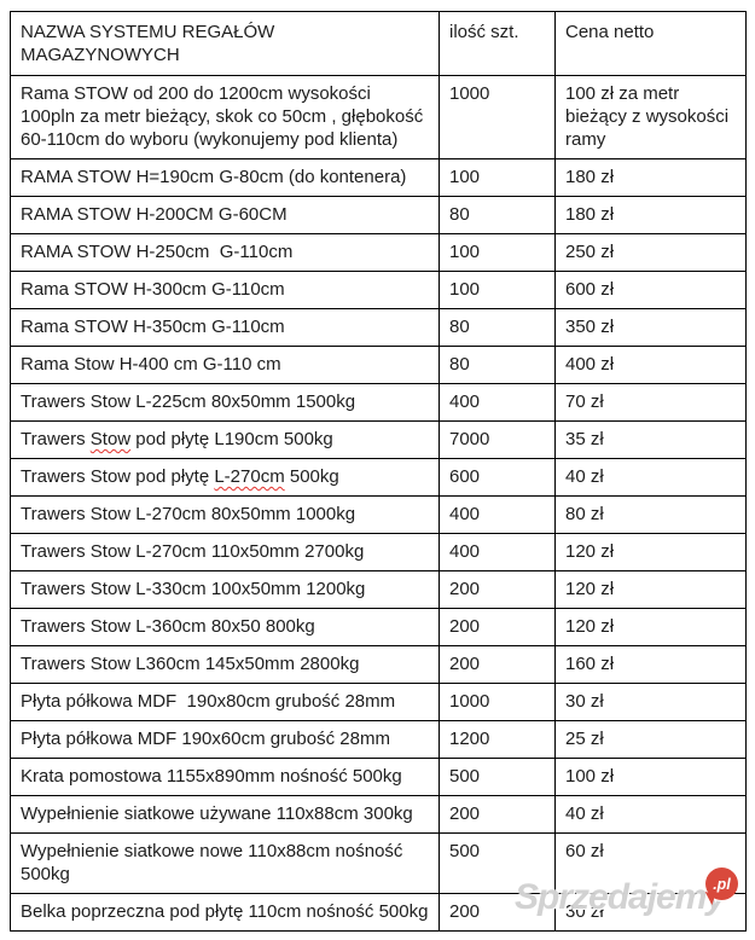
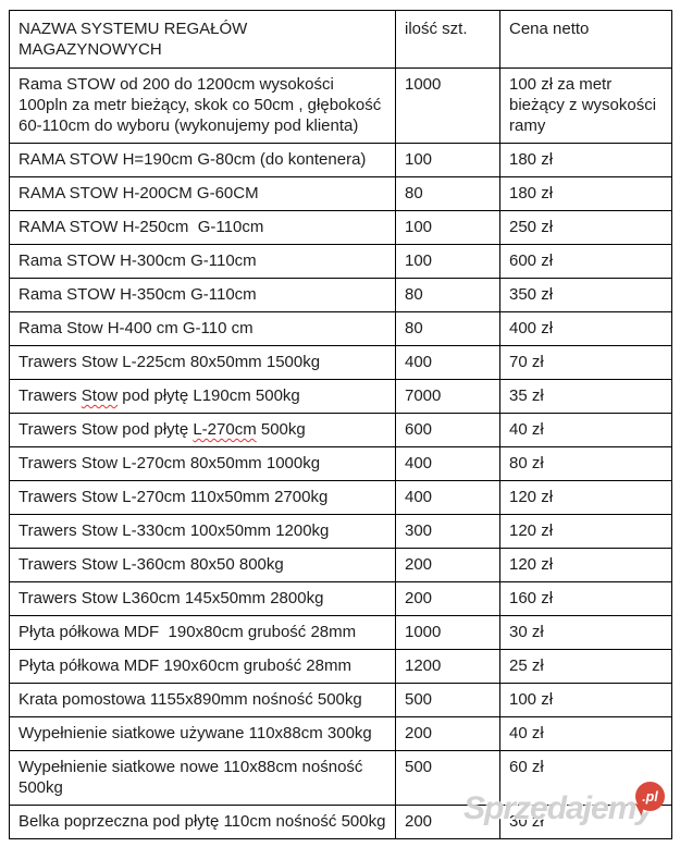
  NAZWA SYSTEMU REGAŁÓW MAGAZYNOWYCH	ilość szt.	Cena netto
  Rama STOW od 200 do 1200cm wysokości 100pln za metr bieżący, skok co 50cm , głębokość 60-110cm do wyboru (wykonujemy pod klienta)	1000	100 zł za metr bieżący z wysokości ramy
  RAMA STOW H=190cm G-80cm (do kontenera)	100	180 zł
  RAMA STOW H-200CM G-60CM	80	180 zł
  RAMA STOW H-250cm G-110cm	100	250 zł
  Rama STOW H-300cm G-110cm	100	600 zł
  Rama STOW H-350cm G-110cm	80	350 zł
  Rama Stow H-400 cm G-110 cm	80	400 zł
  Trawers Stow L-225cm 80x50mm 1500kg	400	70 zł
  Trawers Stow pod płytę L190cm 500kg	7000	35 zł
  Trawers Stow pod płytę L-270cm 500kg	600	40 zł
  Trawers Stow L-270cm 80x50mm 1000kg	400	80 zł
  Trawers Stow L-270cm 110x50mm 2700kg	400	120 zł
- Trawers Stow L-330cm 100x50mm 1200kg	200	120 zł
+ Trawers Stow L-330cm 100x50mm 1200kg	300	120 zł
  Trawers Stow L-360cm 80x50 800kg	200	120 zł
  Trawers Stow L360cm 145x50mm 2800kg	200	160 zł
  Płyta półkowa MDF 190x80cm grubość 28mm	1000	30 zł
  Płyta półkowa MDF 190x60cm grubość 28mm	1200	25 zł
  Krata pomostowa 1155x890mm nośność 500kg	500	100 zł
  Wypełnienie siatkowe używane 110x88cm 300kg	200	40 zł
  Wypełnienie siatkowe nowe 110x88cm nośność 500kg	500	60 zł
  Belka poprzeczna pod płytę 110cm nośność 500kg	200	30 zł
  Sprzedajem
  .pl
